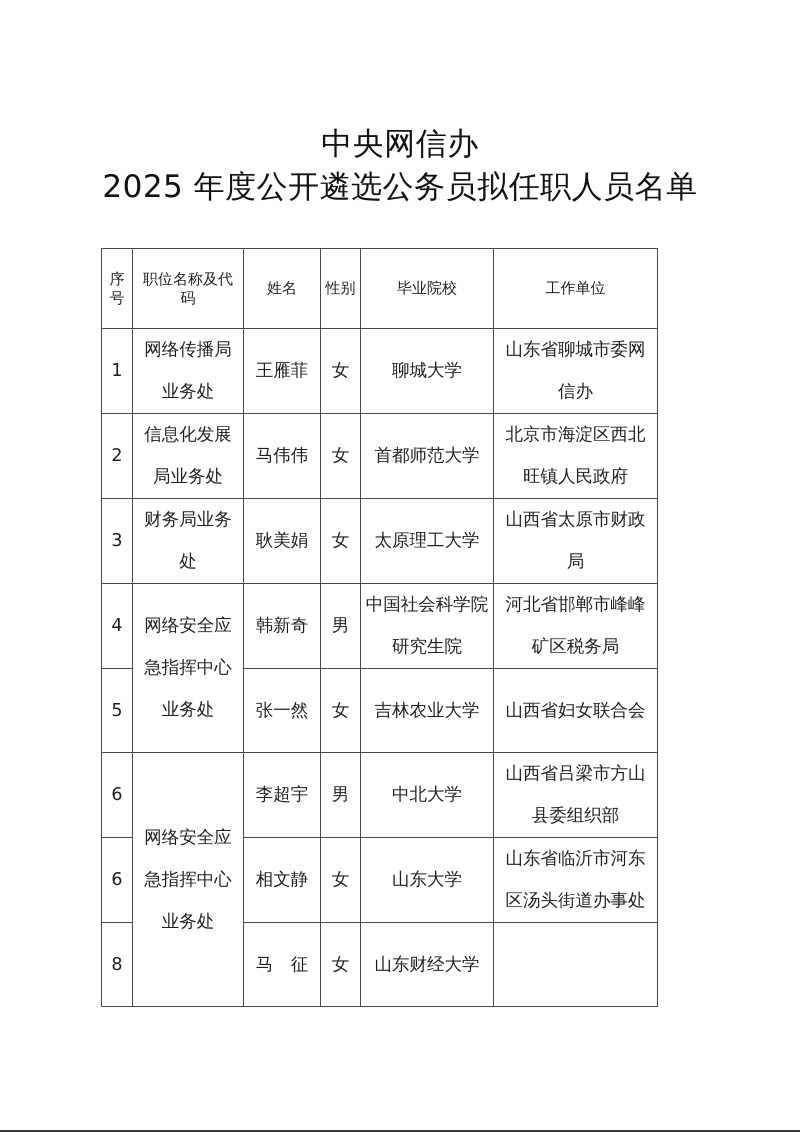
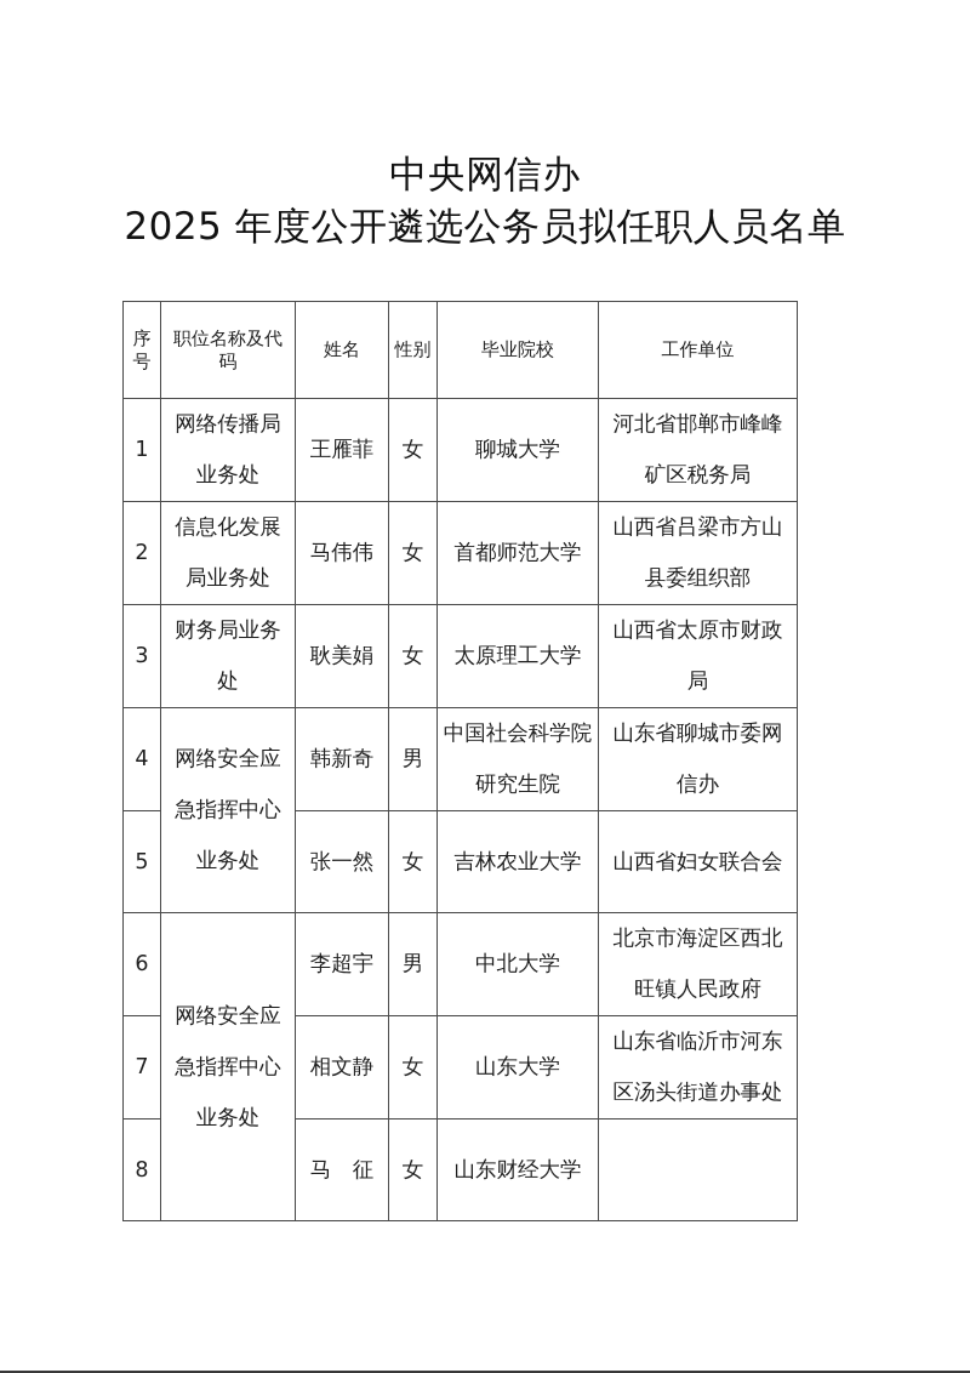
  中央网信办
  2025 年度公开遴选公务员拟任职人员名单
  序号	职位名称及代码	姓名	性别	毕业院校	工作单位
- 1	网络传播局业务处	王雁菲	女	聊城大学	山东省聊城市委网信办
+ 1	网络传播局业务处	王雁菲	女	聊城大学	河北省邯郸市峰峰矿区税务局
- 2	信息化发展局业务处	马伟伟	女	首都师范大学	北京市海淀区西北旺镇人民政府
+ 2	信息化发展局业务处	马伟伟	女	首都师范大学	山西省吕梁市方山县委组织部
  3	财务局业务处	耿美娟	女	太原理工大学	山西省太原市财政局
- 4	网络安全应急指挥中心业务处	韩新奇	男	中国社会科学院研究生院	河北省邯郸市峰峰矿区税务局
+ 4	网络安全应急指挥中心业务处	韩新奇	男	中国社会科学院研究生院	山东省聊城市委网信办
  5	张一然	女	吉林农业大学	山西省妇女联合会
- 6	网络安全应急指挥中心业务处	李超宇	男	中北大学	山西省吕梁市方山县委组织部
+ 6	网络安全应急指挥中心业务处	李超宇	男	中北大学	北京市海淀区西北旺镇人民政府
- 6	相文静	女	山东大学	山东省临沂市河东区汤头街道办事处
+ 7	相文静	女	山东大学	山东省临沂市河东区汤头街道办事处
  8	马 征	女	山东财经大学
